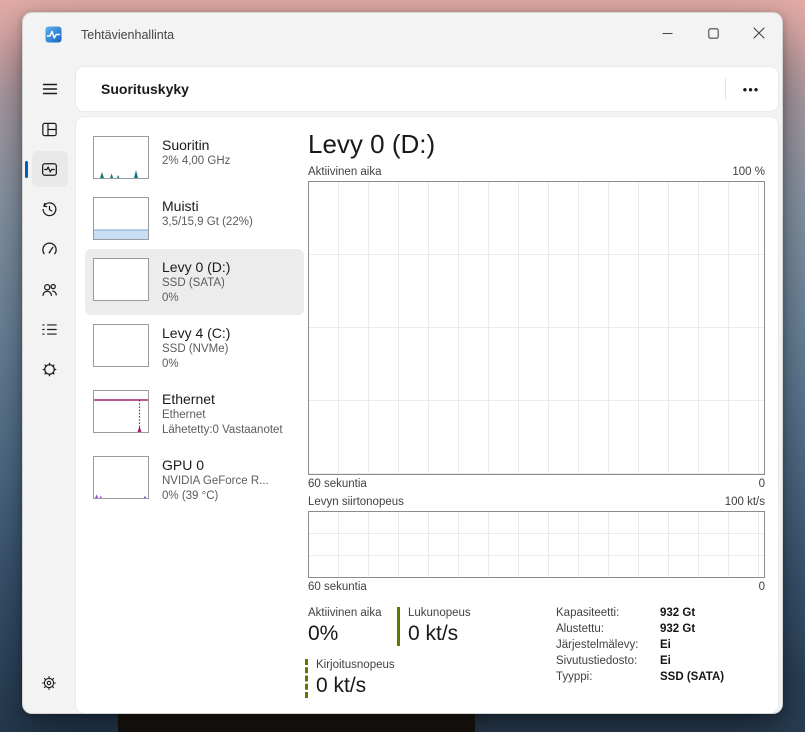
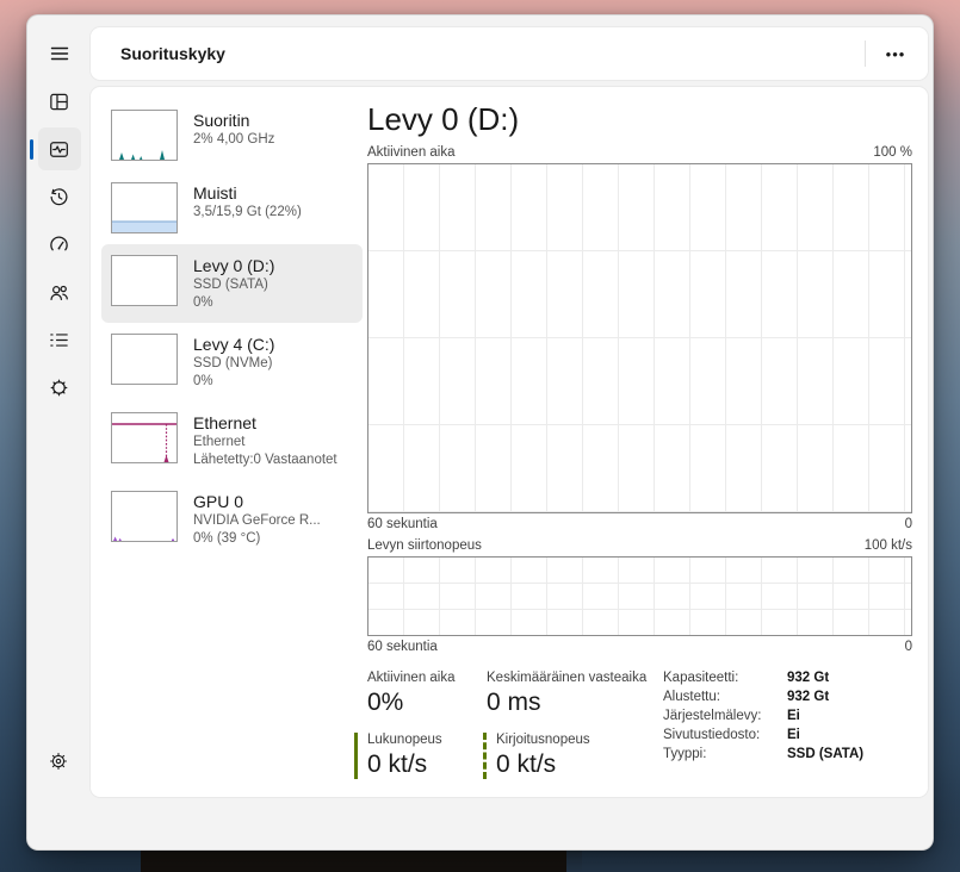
- Tehtävienhallinta
  Suorituskyky
  •••
  Suoritin
  2% 4,00 GHz
  Muisti
  3,5/15,9 Gt (22%)
  Levy 0 (D:)
  SSD (SATA)
  0%
  Levy 4 (C:)
  SSD (NVMe)
  0%
  Ethernet
  Ethernet
  Lähetetty:0 Vastaanotet
  GPU 0
  NVIDIA GeForce R...
  0% (39 °C)
  Levy 0 (D:)
  Aktiivinen aika
  100 %
  60 sekuntia
  0
  Levyn siirtonopeus
  100 kt/s
  60 sekuntia
  0
  Aktiivinen aika
  0%
+ Keskimääräinen vasteaika
+ 0 ms
  Lukunopeus
  0 kt/s
  Kirjoitusnopeus
  0 kt/s
  Kapasiteetti:
  932 Gt
  Alustettu:
  932 Gt
  Järjestelmälevy:
  Ei
  Sivutustiedosto:
  Ei
  Tyyppi:
  SSD (SATA)
